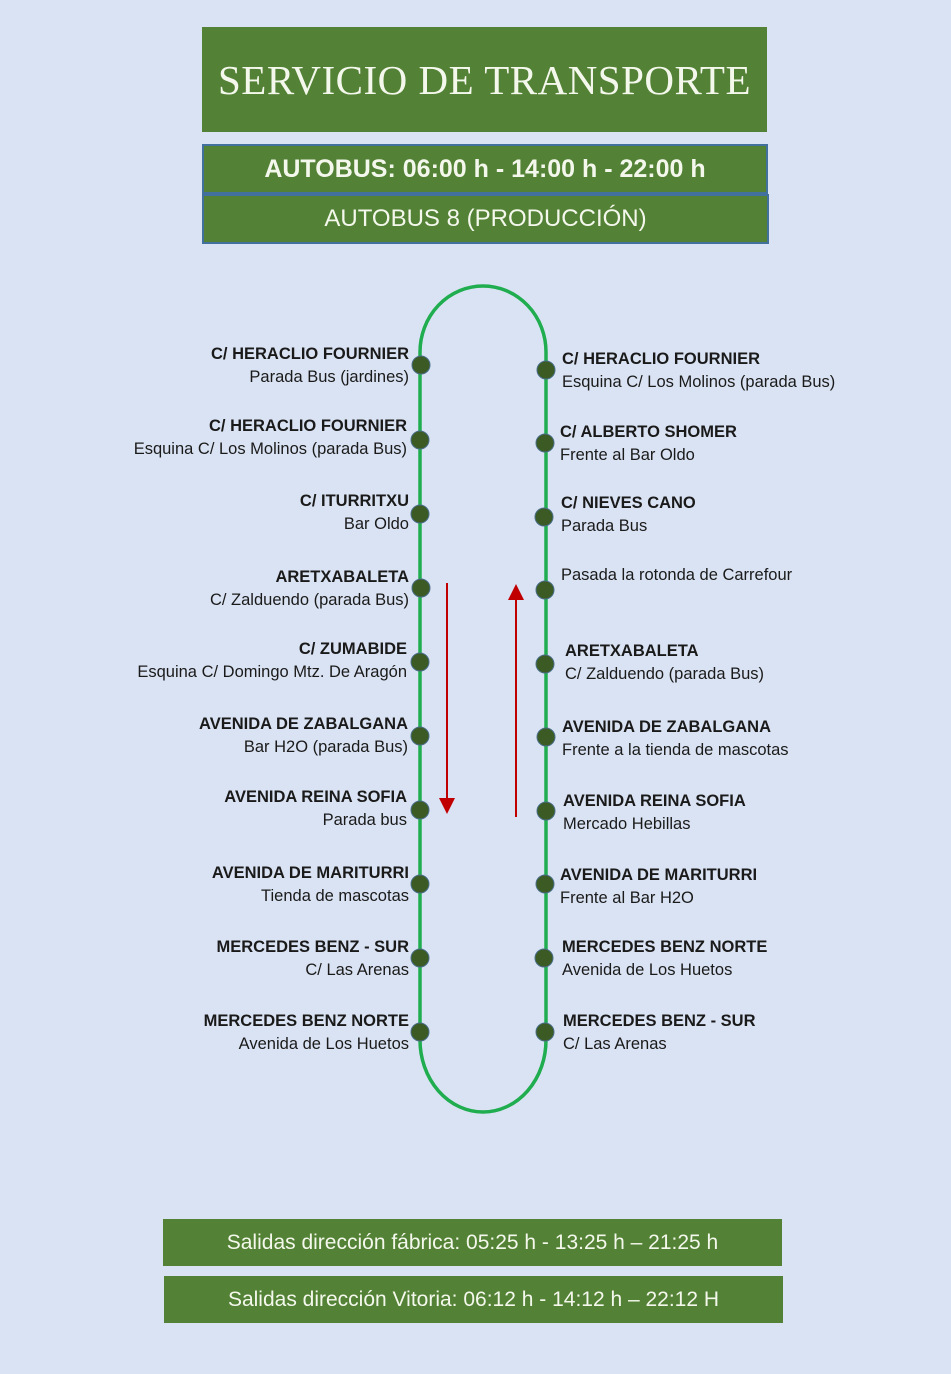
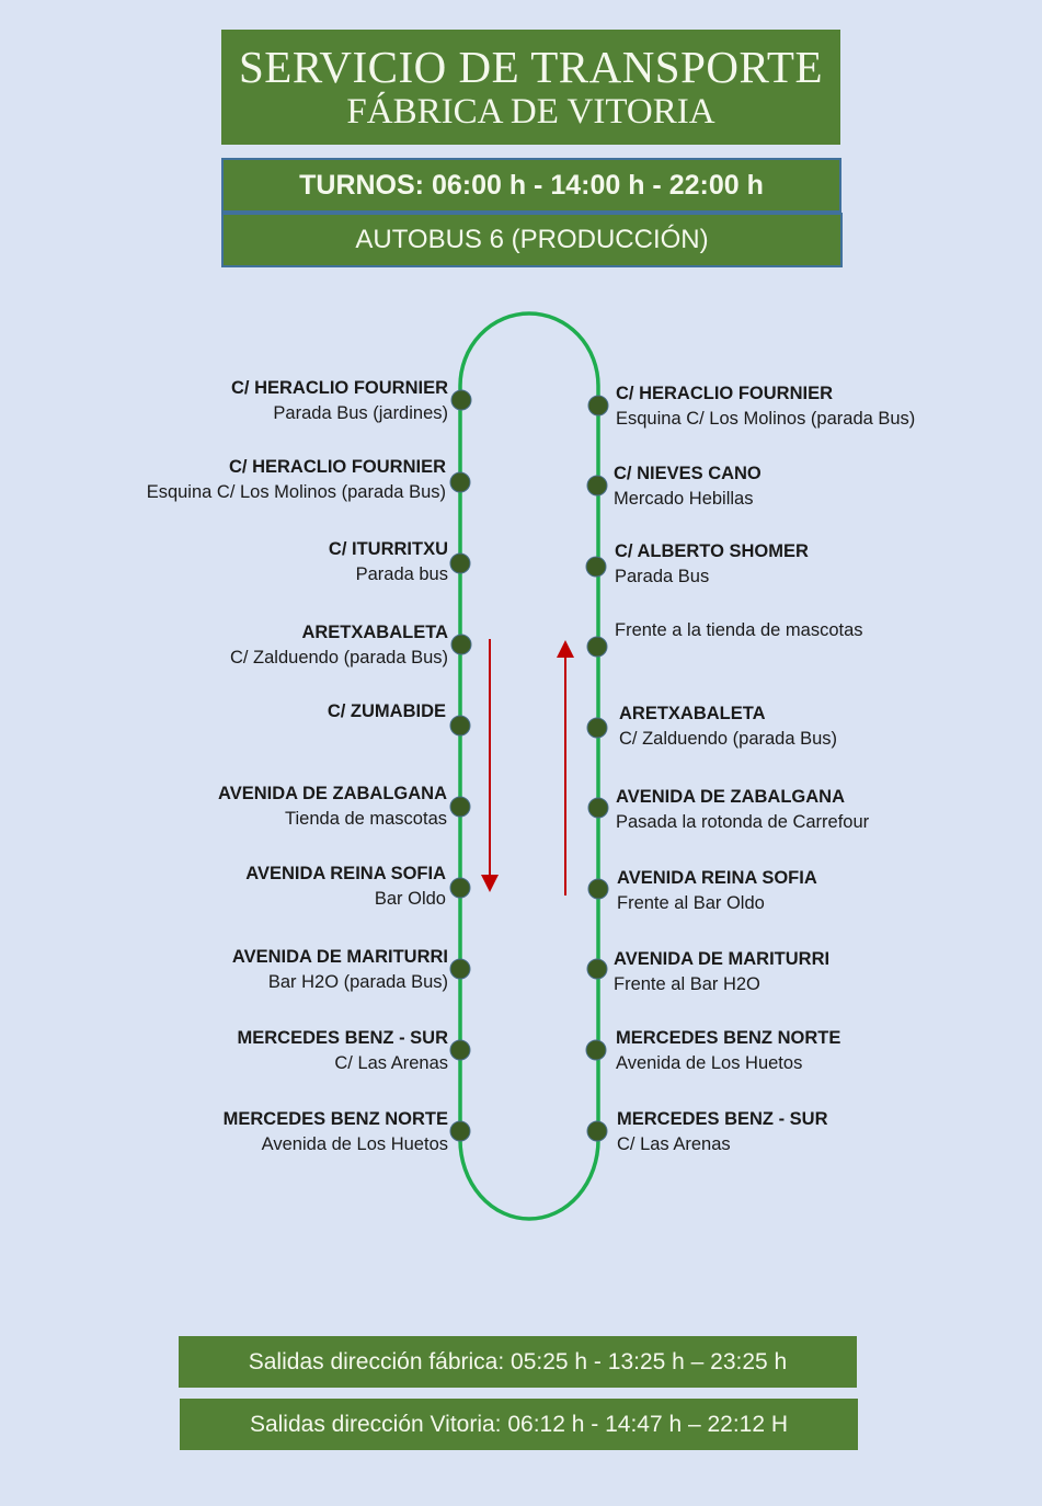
  SERVICIO DE TRANSPORTE
+ FÁBRICA DE VITORIA
- AUTOBUS: 06:00 h - 14:00 h - 22:00 h
+ TURNOS: 06:00 h - 14:00 h - 22:00 h
- AUTOBUS 8 (PRODUCCIÓN)
+ AUTOBUS 6 (PRODUCCIÓN)
  C/ HERACLIO FOURNIER
  Parada Bus (jardines)
  C/ HERACLIO FOURNIER
  Esquina C/ Los Molinos (parada Bus)
  C/ ITURRITXU
- Bar Oldo
+ Parada bus
  ARETXABALETA
  C/ Zalduendo (parada Bus)
  C/ ZUMABIDE
- Esquina C/ Domingo Mtz. De Aragón
  AVENIDA DE ZABALGANA
- Bar H2O (parada Bus)
+ Tienda de mascotas
  AVENIDA REINA SOFIA
- Parada bus
+ Bar Oldo
  AVENIDA DE MARITURRI
- Tienda de mascotas
+ Bar H2O (parada Bus)
  MERCEDES BENZ - SUR
  C/ Las Arenas
  MERCEDES BENZ NORTE
  Avenida de Los Huetos
  C/ HERACLIO FOURNIER
  Esquina C/ Los Molinos (parada Bus)
- C/ ALBERTO SHOMER
+ C/ NIEVES CANO
- Frente al Bar Oldo
+ Mercado Hebillas
- C/ NIEVES CANO
+ C/ ALBERTO SHOMER
  Parada Bus
- Pasada la rotonda de Carrefour
+ Frente a la tienda de mascotas
  ARETXABALETA
  C/ Zalduendo (parada Bus)
  AVENIDA DE ZABALGANA
- Frente a la tienda de mascotas
+ Pasada la rotonda de Carrefour
  AVENIDA REINA SOFIA
- Mercado Hebillas
+ Frente al Bar Oldo
  AVENIDA DE MARITURRI
  Frente al Bar H2O
  MERCEDES BENZ NORTE
  Avenida de Los Huetos
  MERCEDES BENZ - SUR
  C/ Las Arenas
- Salidas dirección fábrica: 05:25 h - 13:25 h – 21:25 h
+ Salidas dirección fábrica: 05:25 h - 13:25 h – 23:25 h
- Salidas dirección Vitoria: 06:12 h - 14:12 h – 22:12 H
+ Salidas dirección Vitoria: 06:12 h - 14:47 h – 22:12 H
